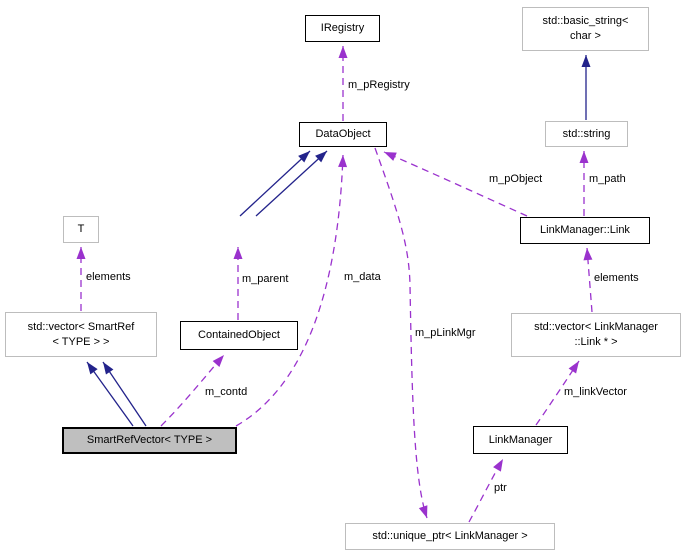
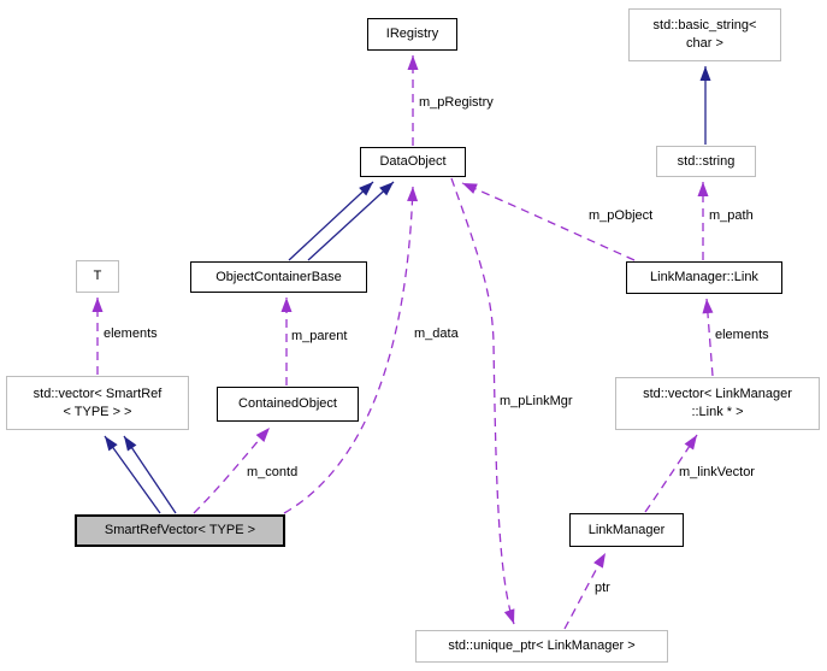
  IRegistry
  std::basic_string<
  char >
  DataObject
  std::string
+ ObjectContainerBase
  T
  LinkManager::Link
  std::vector< SmartRef
  < TYPE > >
  ContainedObject
  SmartRefVector< TYPE >
  std::vector< LinkManager
  ::Link * >
  LinkManager
  std::unique_ptr< LinkManager >
  m_pRegistry
  m_pObject
  m_path
  elements
  elements
  m_parent
  m_data
  m_contd
  m_pLinkMgr
  m_linkVector
  ptr
